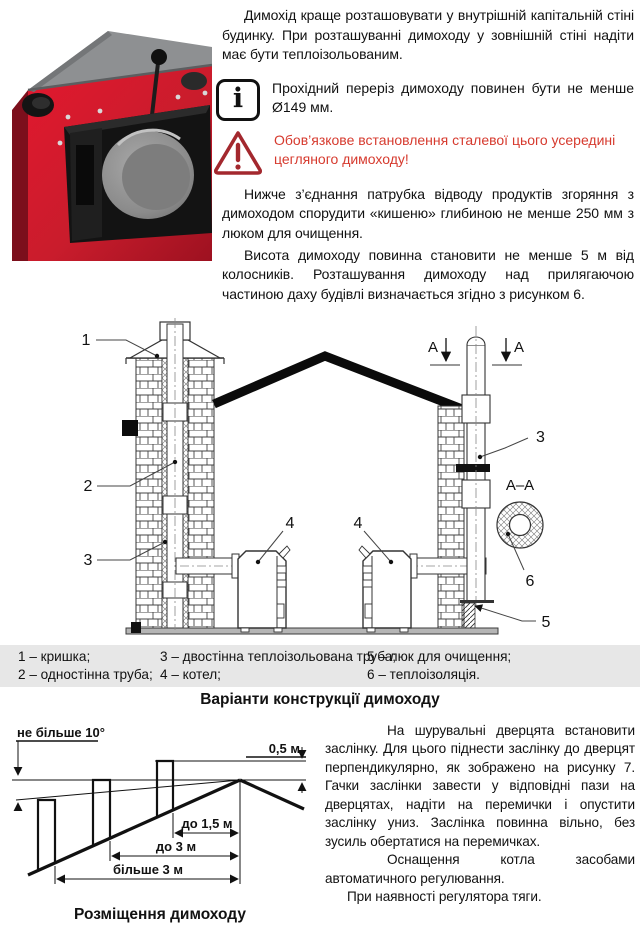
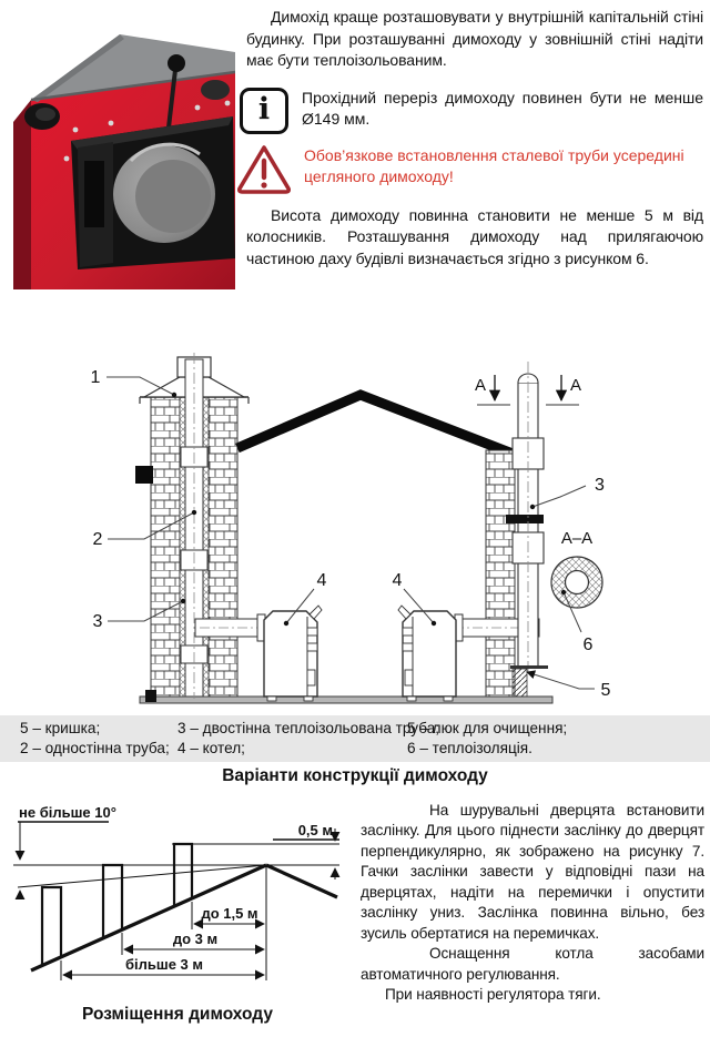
  Димохід краще розташовувати у внутрішній капітальній стіні будинку. При розташуванні димоходу у зовнішній стіні надіти має бути теплоізольованим.
  i
  Прохідний переріз димоходу повинен бути не менше Ø149 мм.
- Обов’язкове встановлення сталевої цього усередині цегляного димоходу!
+ Обов’язкове встановлення сталевої труби усередині цегляного димоходу!
- Нижче з’єднання патрубка відводу продуктів згоряння з димоходом спорудити «кишеню» глибиною не менше 250 мм з люком для очищення.
  Висота димоходу повинна становити не менше 5 м від колосників. Розташування димоходу над прилягаючою частиною даху будівлі визначається згідно з рисунком 6.
  А
  А
  А–А
  1
  2
  3
  4
  4
  3
  6
  5
- 1 – кришка;
+ 5 – кришка;
  2 – одностінна труба;
  3 – двостінна теплоізольована тр
  4 – котел;
  5 – люк для очищення;
  6 – теплоізоляція.
  Варіанти конструкції димоходу
  не більше 10°
  0,5 м
  до 1,5 м
  до 3 м
  більше 3 м
  Розміщення димоходу
  На шурувальні дверцята встановити заслінку. Для цього піднести заслінку до дверцят перпендикулярно, як зображено на рисунку 7. Гачки заслінки завести у відповідні пази на дверцятах, надіти на перемички і опустити заслінку униз. Заслінка повинна вільно, без зусиль обертатися на перемичках.
  Оснащення котла засобами автоматичного регулювання.
  При наявності регулятора тяги.
